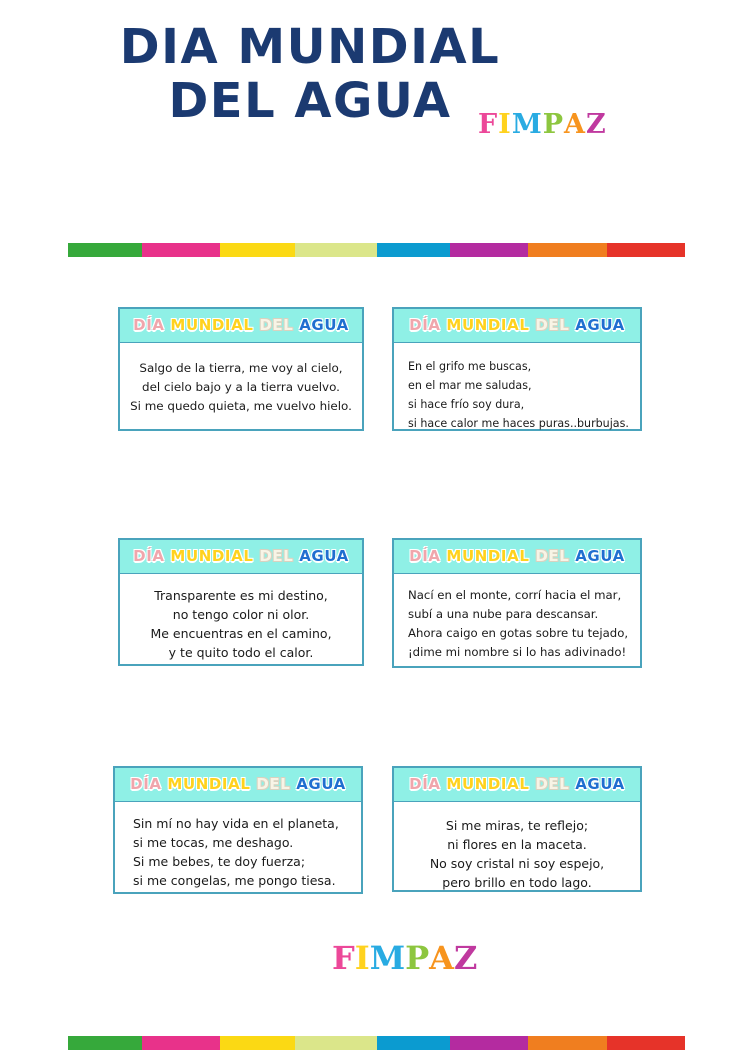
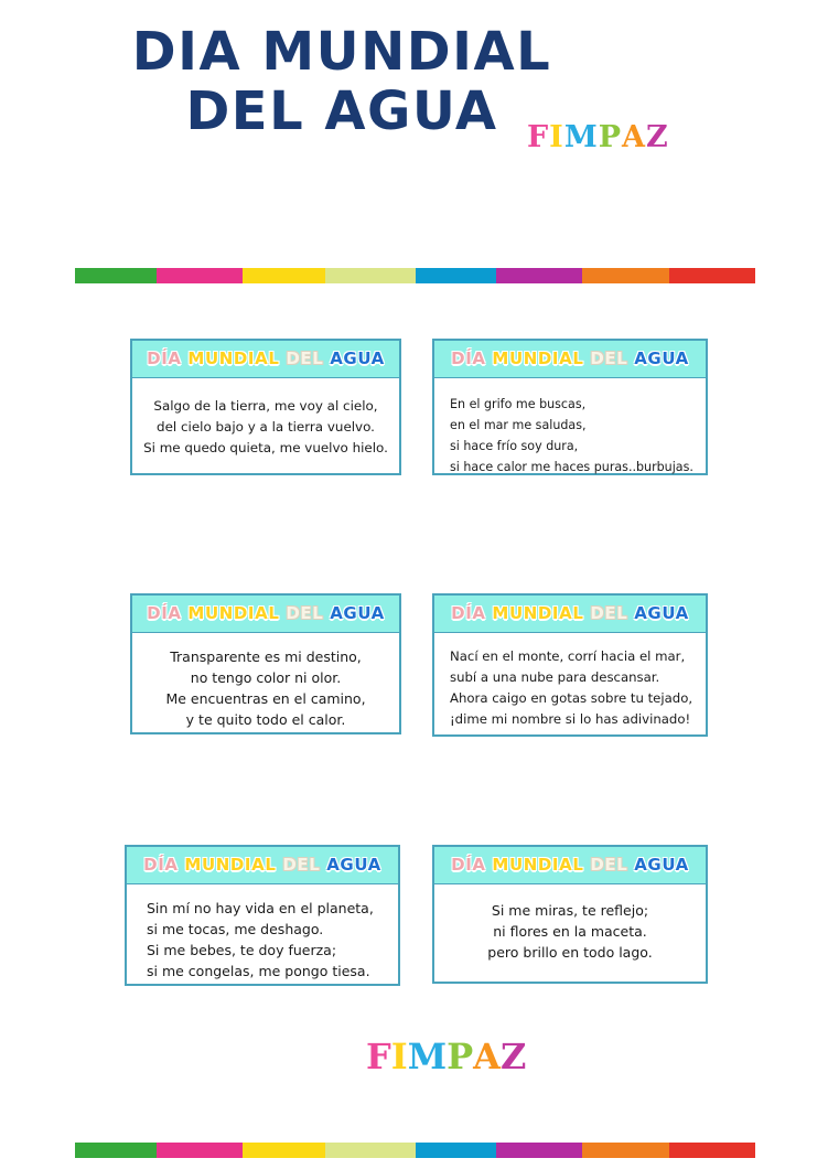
  DIA MUNDIAL
  DEL AGUA
  FIMPAZ
  DÍA MUNDIAL DEL AGUA
  Salgo de la tierra, me voy al cielo,
  del cielo bajo y a la tierra vuelvo.
  Si me quedo quieta, me vuelvo hielo.
  DÍA MUNDIAL DEL AGUA
  En el grifo me buscas,
  en el mar me saludas,
  si hace frío soy dura,
  si hace calor me haces puras..burbujas.
  DÍA MUNDIAL DEL AGUA
  Transparente es mi destino,
  no tengo color ni olor.
  Me encuentras en el camino,
  y te quito todo el calor.
  DÍA MUNDIAL DEL AGUA
  Nací en el monte, corrí hacia el mar,
  subí a una nube para descansar.
  Ahora caigo en gotas sobre tu tejado,
  ¡dime mi nombre si lo has adivinado!
  DÍA MUNDIAL DEL AGUA
  Sin mí no hay vida en el planeta,
  si me tocas, me deshago.
  Si me bebes, te doy fuerza;
  si me congelas, me pongo tiesa.
  DÍA MUNDIAL DEL AGUA
  Si me miras, te reflejo;
  ni flores en la maceta.
- No soy cristal ni soy espejo,
  pero brillo en todo lago.
  FIMPAZ
